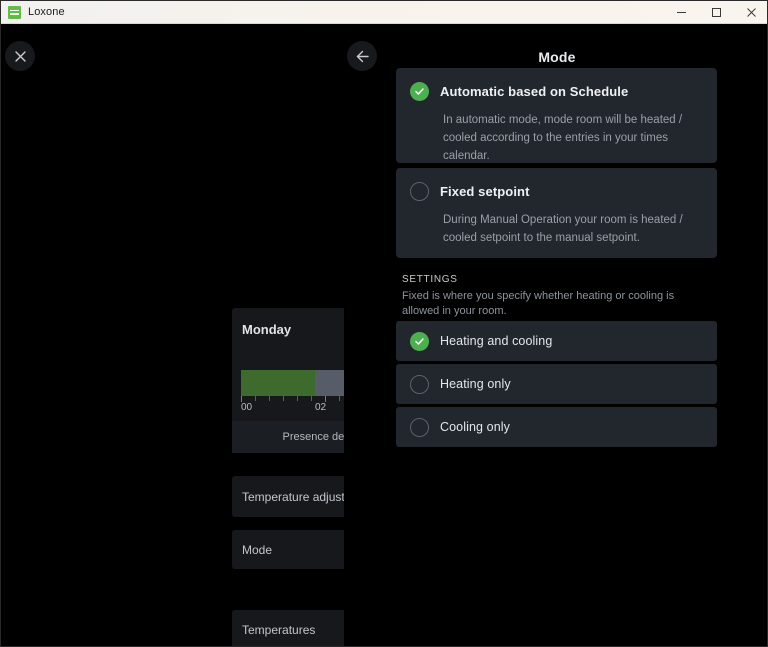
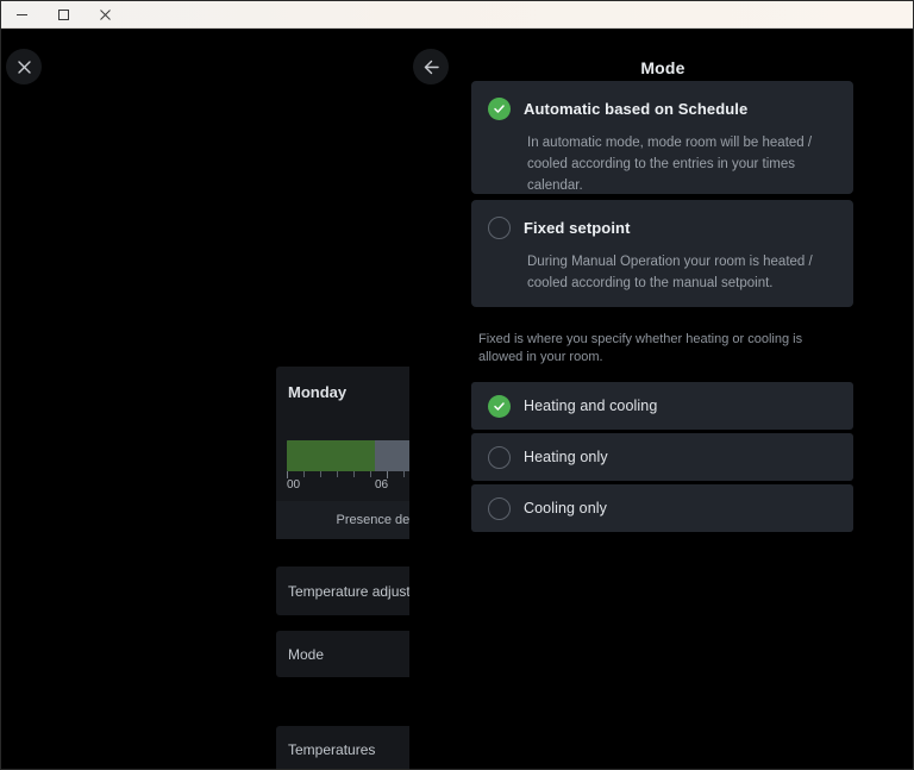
- Loxone
  Mode
  Monday
  00
- 02
+ 06
  Presence de
  Temperature adjust
  Mode
  Temperatures
  Automatic based on Schedule
  In automatic mode, mode room will be heated / cooled according to the entries in your times calendar.
  Fixed setpoint
- During Manual Operation your room is heated / cooled setpoint to the manual setpoint.
+ During Manual Operation your room is heated / cooled according to the manual setpoint.
- SETTINGS
  Fixed is where you specify whether heating or cooling is allowed in your room.
  Heating and cooling
  Heating only
  Cooling only
